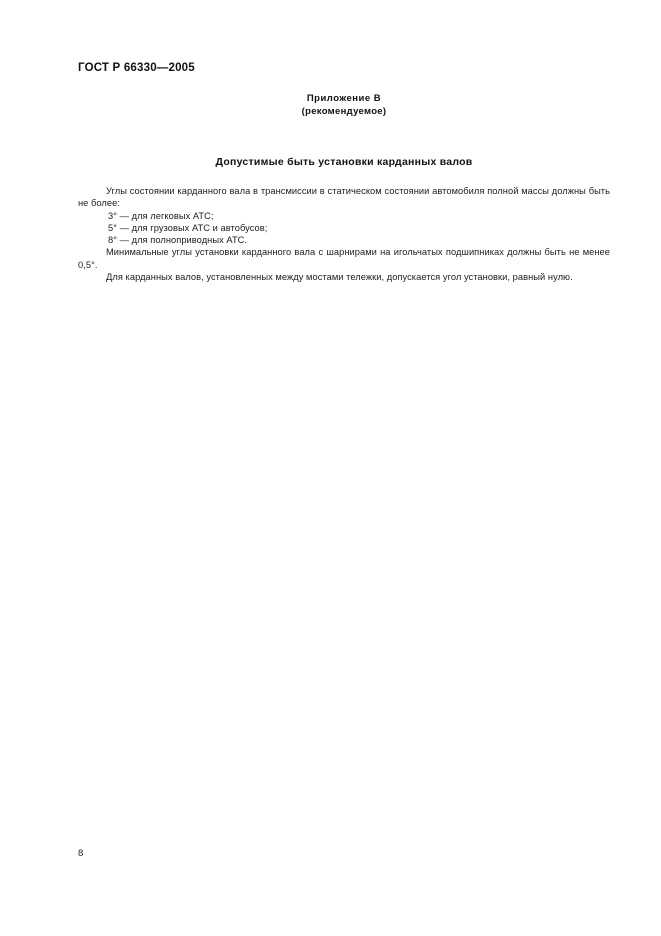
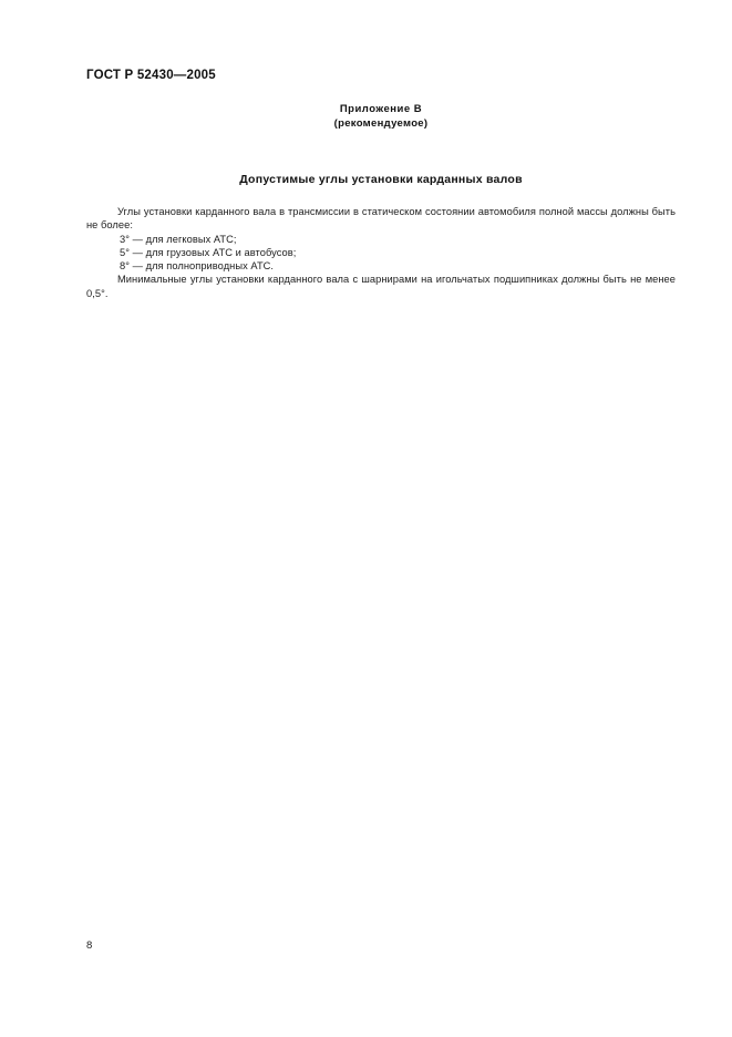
- ГОСТ Р 66330—2005
+ ГОСТ Р 52430—2005
  Приложение В
  (рекомендуемое)
- Допустимые быть установки карданных валов
+ Допустимые углы установки карданных валов
- Углы состоянии карданного вала в трансмиссии в статическом состоянии автомобиля полной массы должны быть не более:
+ Углы установки карданного вала в трансмиссии в статическом состоянии автомобиля полной массы должны быть не более:
  3° — для легковых АТС;
  5° — для грузовых АТС и автобусов;
  8° — для полноприводных АТС.
  Минимальные углы установки карданного вала с шарнирами на игольчатых подшипниках должны быть не менее 0,5°.
- Для карданных валов, установленных между мостами тележки, допускается угол установки, равный нулю.
  8
